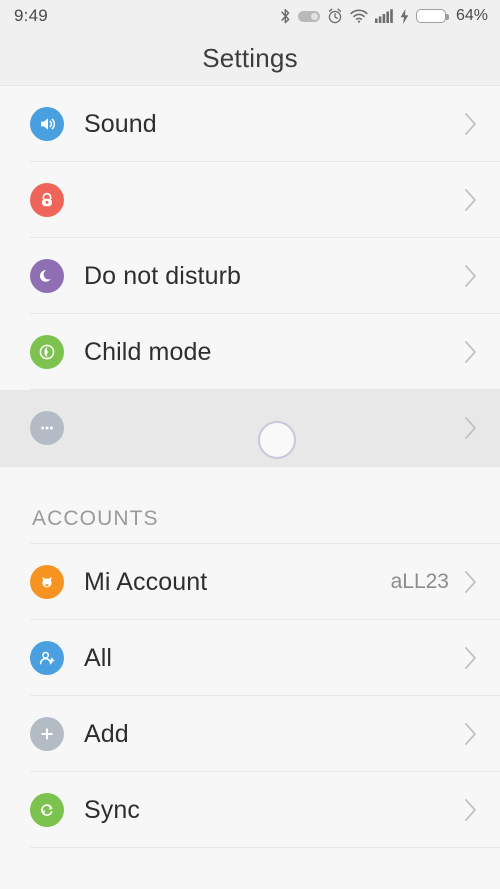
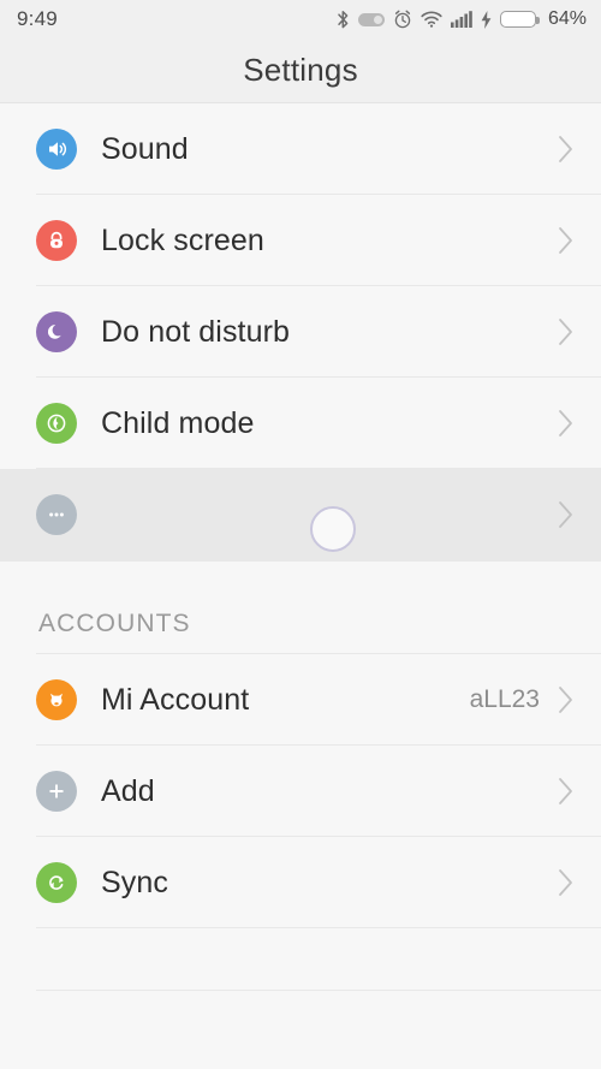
  9:49
  64%
  Settings
  Sound
+ Lock screen
  Do not disturb
  Child mode
  ACCOUNTS
  Mi Account
  aLL23
- All
  Add
  Sync
